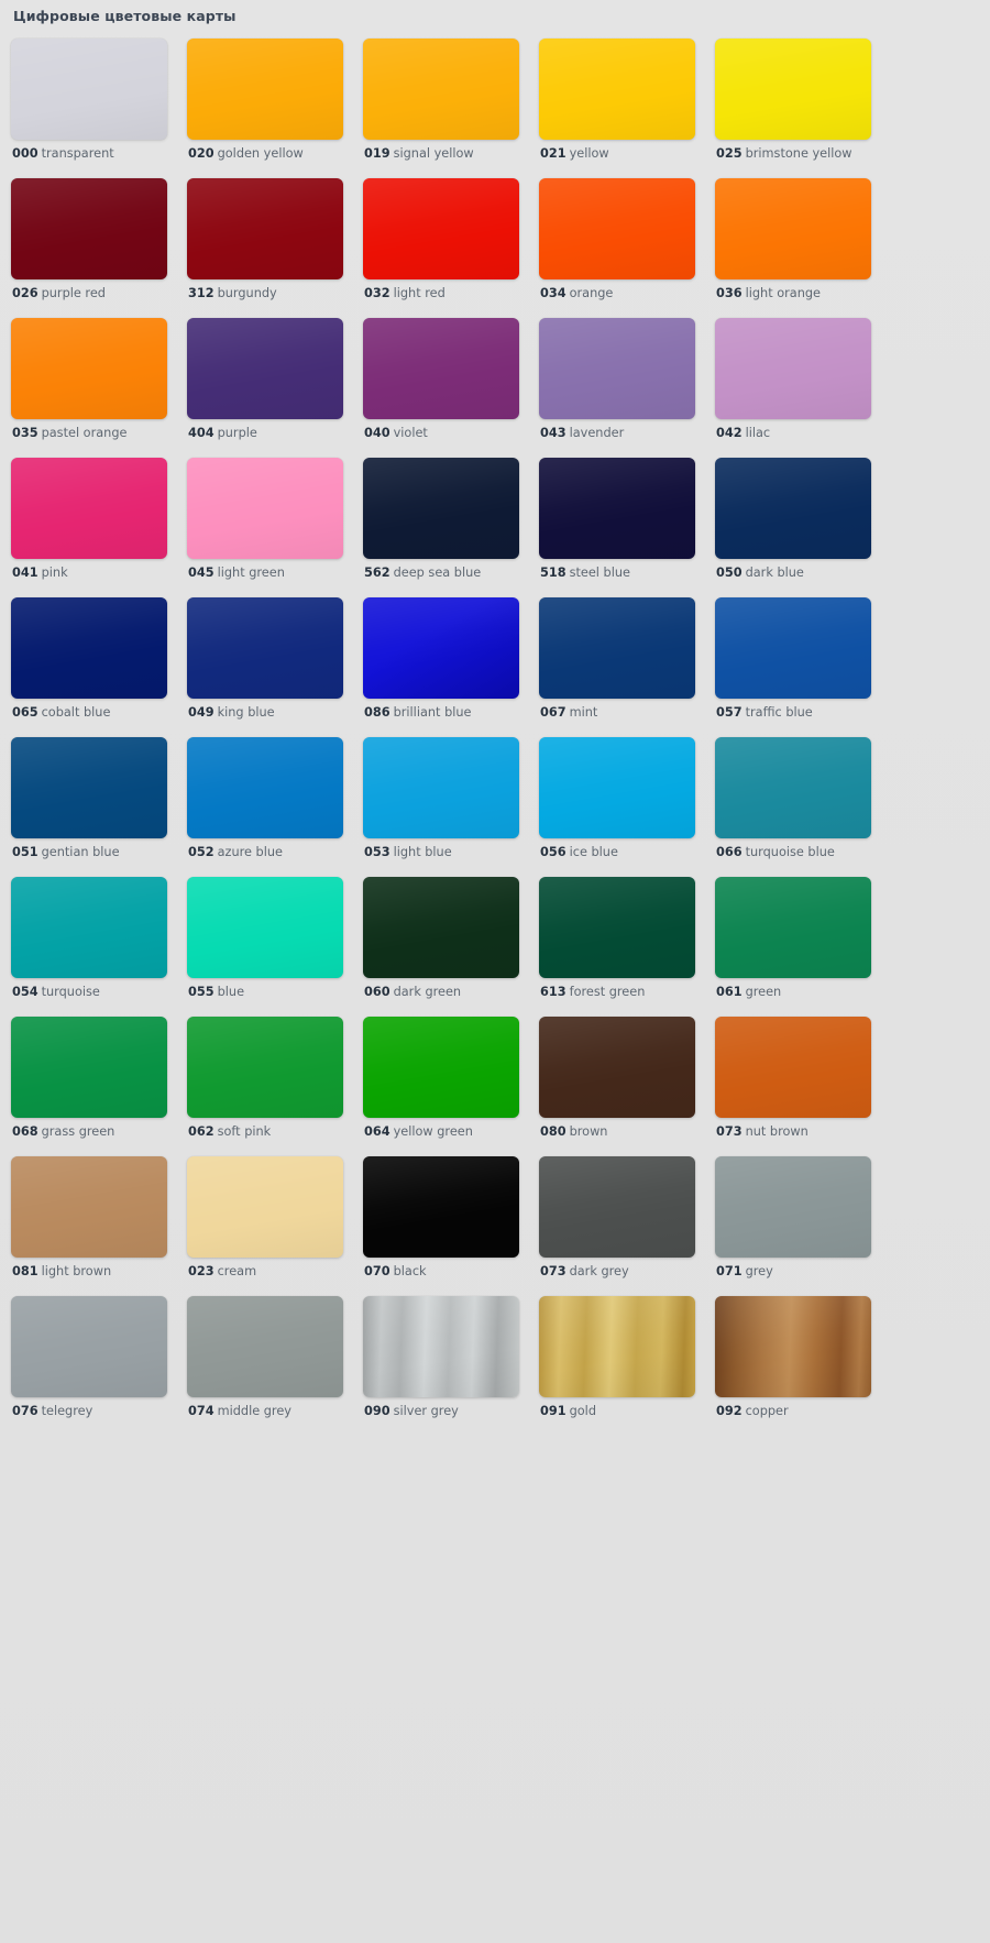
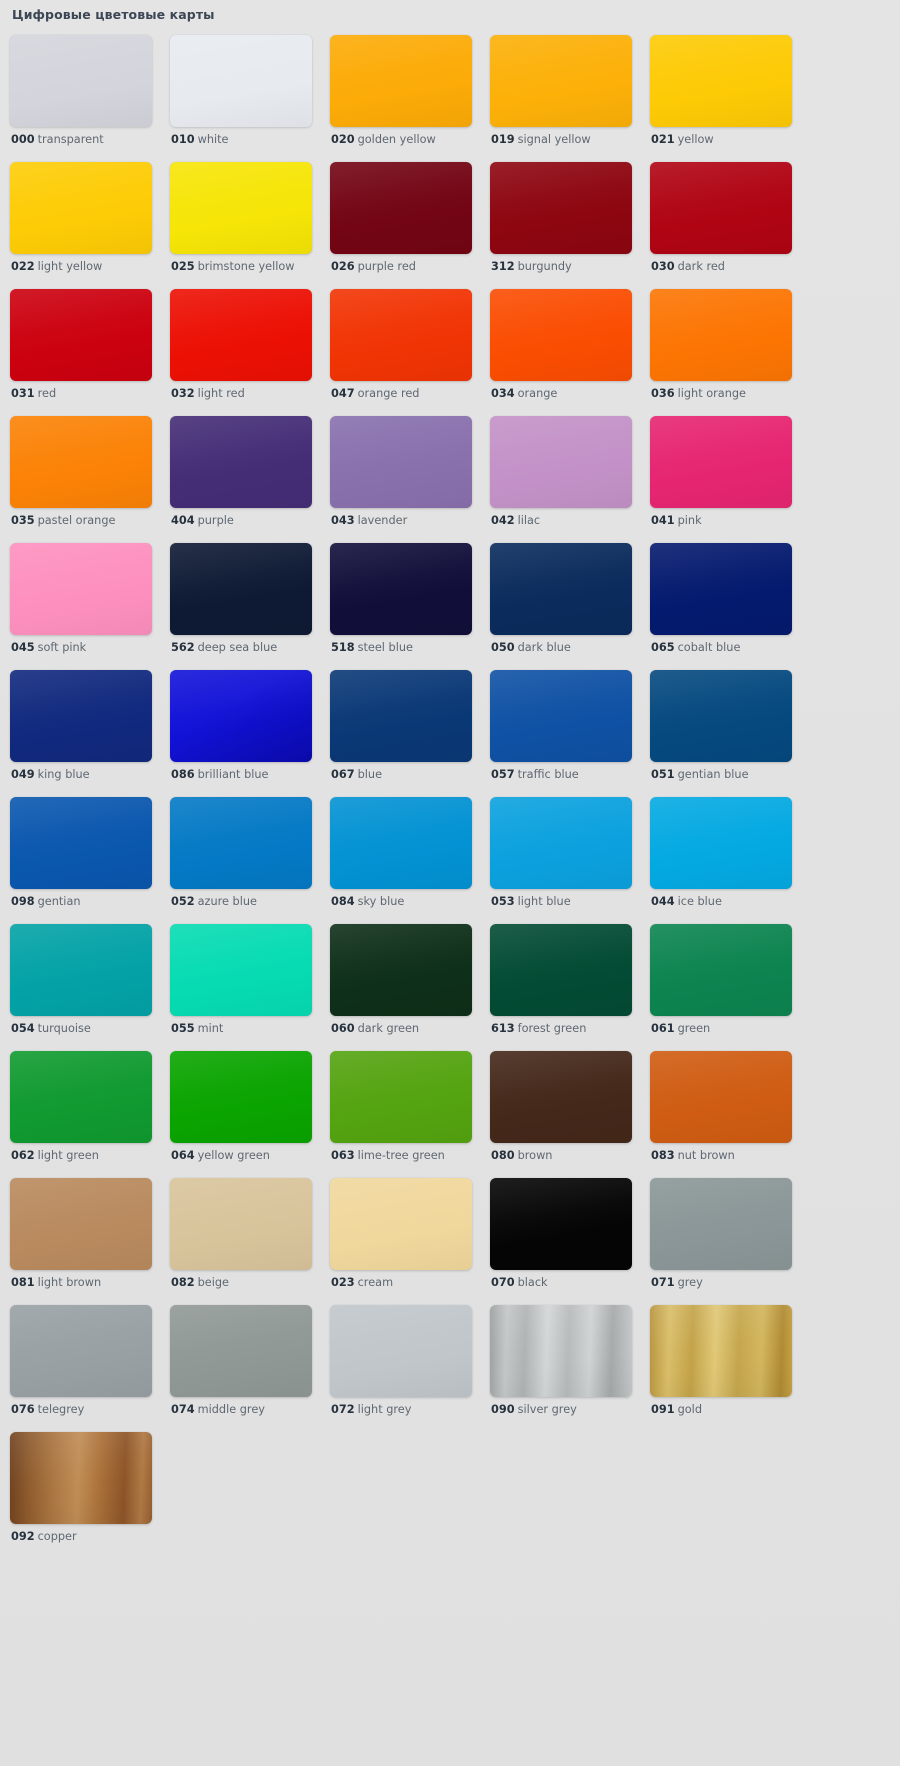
  Цифровые цветовые карты
  000 transparent
+ 010 white
  020 golden yellow
  019 signal yellow
  021 yellow
+ 022 light yellow
  025 brimstone yellow
  026 purple red
  312 burgundy
+ 030 dark red
+ 031 red
  032 light red
+ 047 orange red
  034 orange
  036 light orange
  035 pastel orange
  404 purple
- 040 violet
  043 lavender
  042 lilac
  041 pink
- 045 light green
+ 045 soft pink
  562 deep sea blue
  518 steel blue
  050 dark blue
  065 cobalt blue
  049 king blue
  086 brilliant blue
- 067 mint
+ 067 blue
  057 traffic blue
  051 gentian blue
+ 098 gentian
  052 azure blue
+ 084 sky blue
  053 light blue
- 056 ice blue
+ 044 ice blue
- 066 turquoise blue
  054 turquoise
- 055 blue
+ 055 mint
  060 dark green
  613 forest green
  061 green
- 068 grass green
- 062 soft pink
+ 062 light green
  064 yellow green
+ 063 lime-tree green
  080 brown
- 073 nut brown
+ 083 nut brown
  081 light brown
+ 082 beige
  023 cream
  070 black
- 073 dark grey
  071 grey
  076 telegrey
  074 middle grey
+ 072 light grey
  090 silver grey
  091 gold
  092 copper
